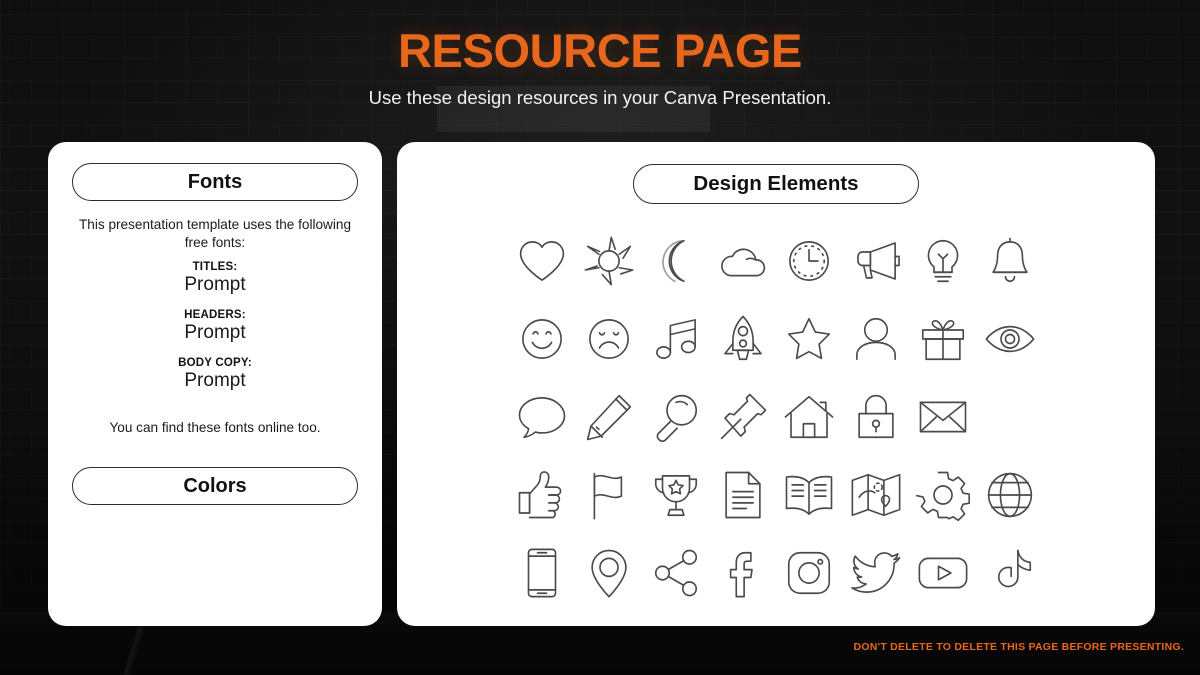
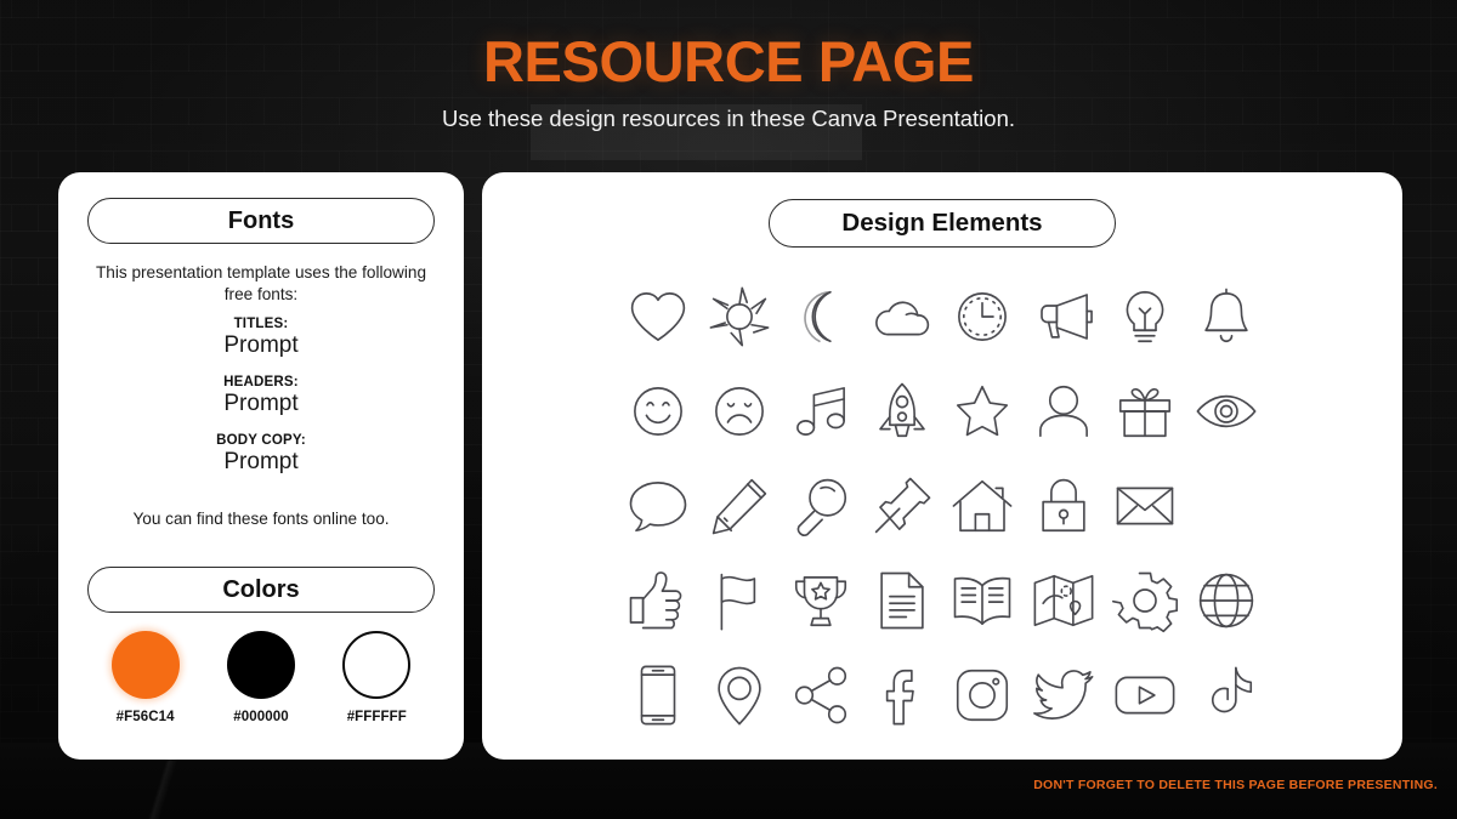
  RESOURCE PAGE
- Use these design resources in your Canva Presentation.
+ Use these design resources in these Canva Presentation.
  Fonts
  This presentation template uses the following free fonts:
  TITLES:
  Prompt
  HEADERS:
  Prompt
  BODY COPY:
  Prompt
  You can find these fonts online too.
  Colors
+ #F56C14
+ #000000
+ #FFFFFF
  Design Elements
- DON'T DELETE TO DELETE THIS PAGE BEFORE PRESENTING.
+ DON'T FORGET TO DELETE THIS PAGE BEFORE PRESENTING.
